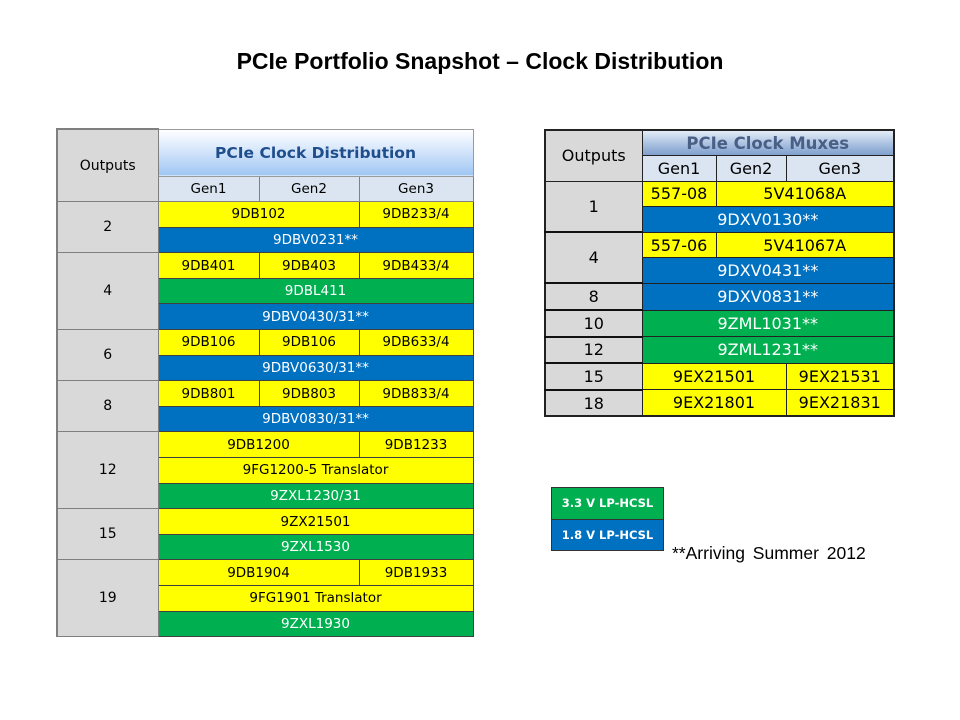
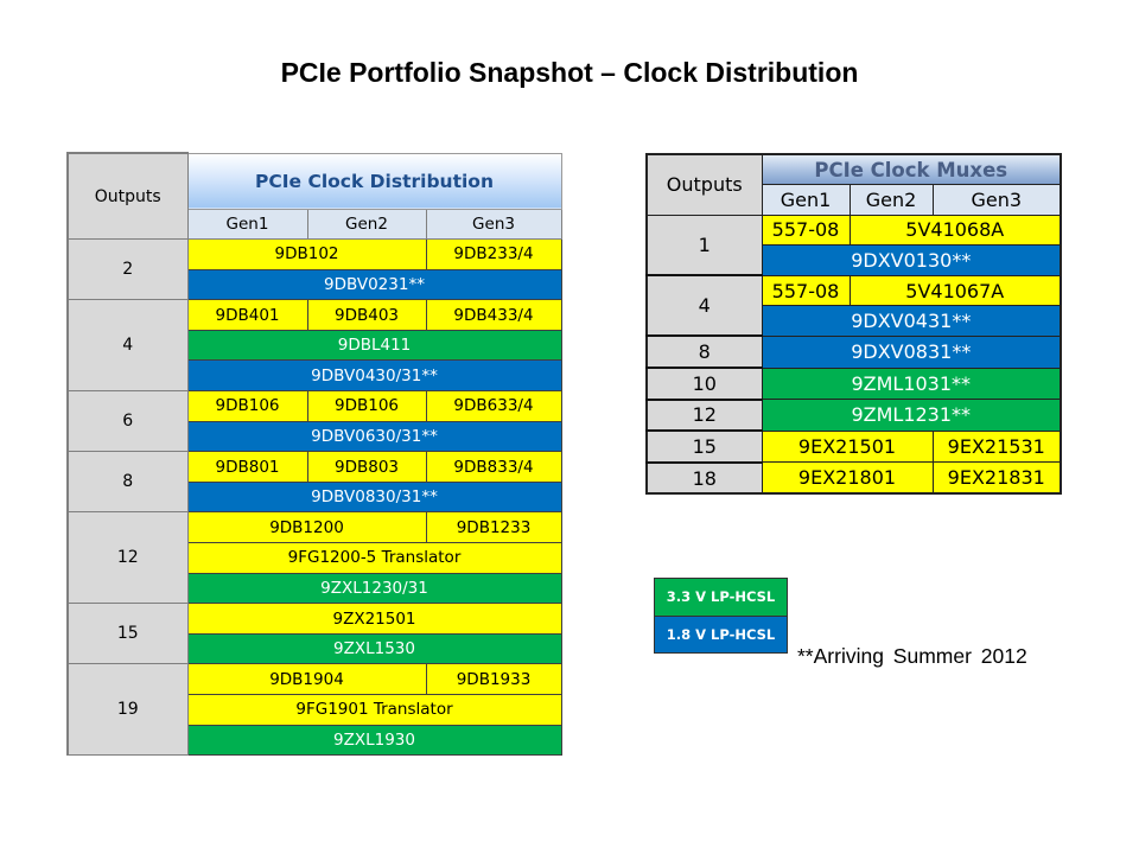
  PCIe Portfolio Snapshot – Clock Distribution
  Outputs	PCIe Clock Distribution
  Gen1	Gen2	Gen3
  2	9DB102	9DB233/4
  9DBV0231**
  4	9DB401	9DB403	9DB433/4
  9DBL411
  9DBV0430/31**
  6	9DB106	9DB106	9DB633/4
  9DBV0630/31**
  8	9DB801	9DB803	9DB833/4
  9DBV0830/31**
  12	9DB1200	9DB1233
  9FG1200-5 Translator
  9ZXL1230/31
  15	9ZX21501
  9ZXL1530
  19	9DB1904	9DB1933
  9FG1901 Translator
  9ZXL1930
  Outputs	PCIe Clock Muxes
  Gen1	Gen2	Gen3
  1	557-08	5V41068A
  9DXV0130**
- 4	557-06	5V41067A
+ 4	557-08	5V41067A
  9DXV0431**
  8	9DXV0831**
  10	9ZML1031**
  12	9ZML1231**
  15	9EX21501	9EX21531
  18	9EX21801	9EX21831
  3.3 V LP-HCSL
  1.8 V LP-HCSL
  **Arriving Summer 2012
